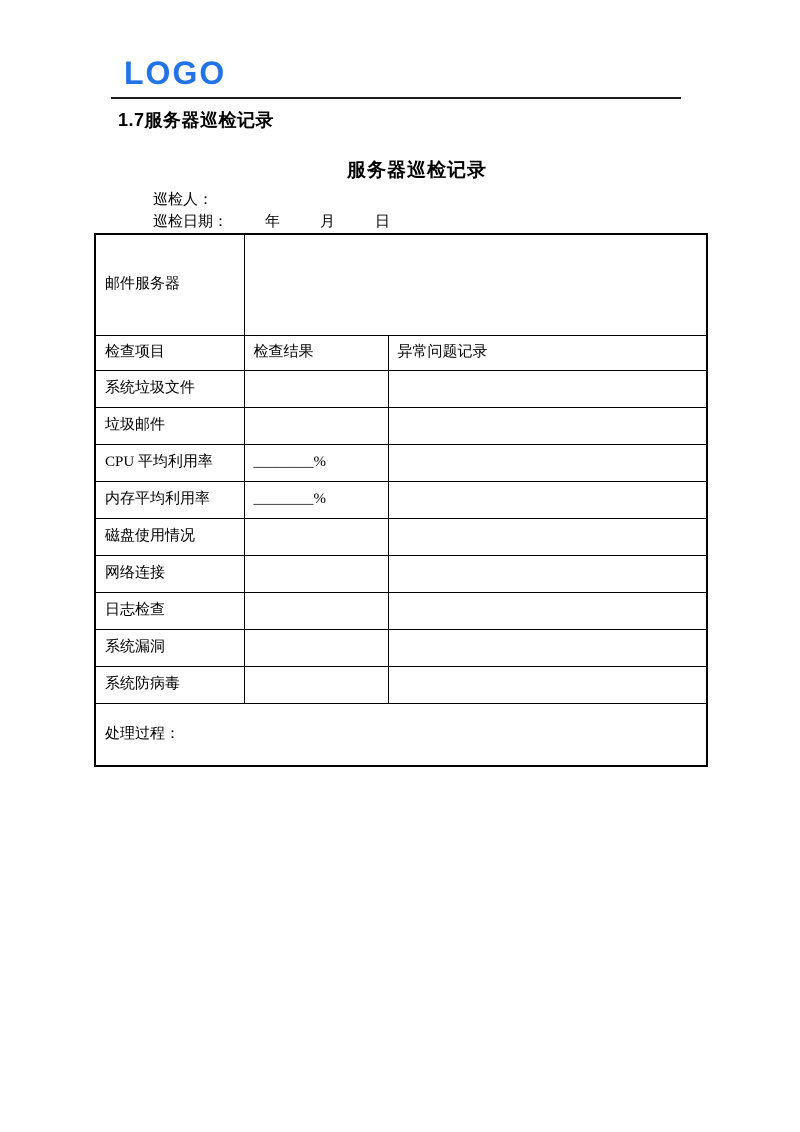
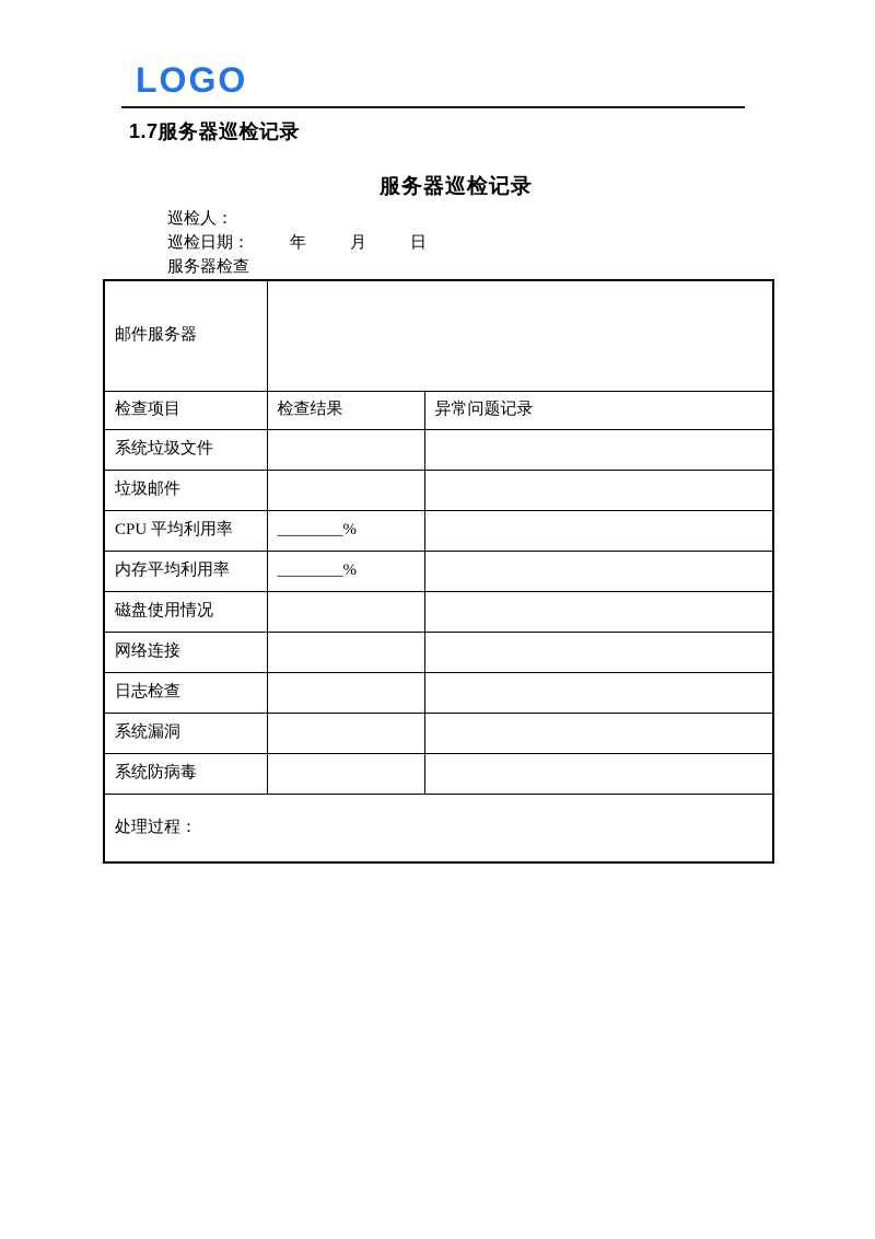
  LOGO
  1.7服务器巡检记录
  服务器巡检记录
  巡检人：
  巡检日期： 年 月 日
+ 服务器检查
  邮件服务器
  检查项目	检查结果	异常问题记录
  系统垃圾文件
  垃圾邮件
  CPU 平均利用率	________%
  内存平均利用率	________%
  磁盘使用情况
  网络连接
  日志检查
  系统漏洞
  系统防病毒
  处理过程：
